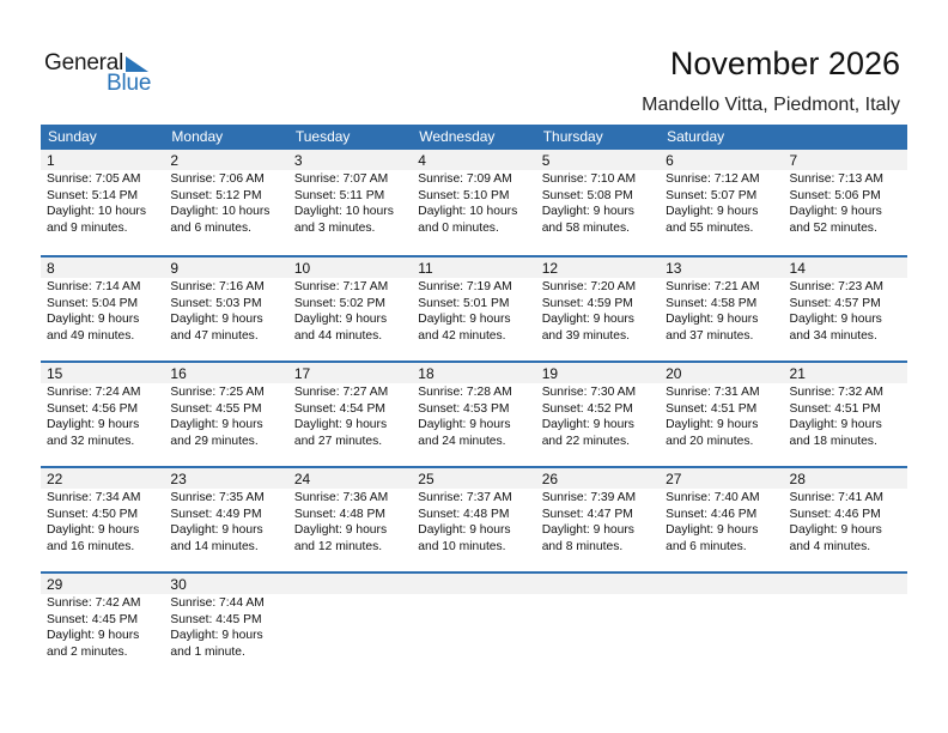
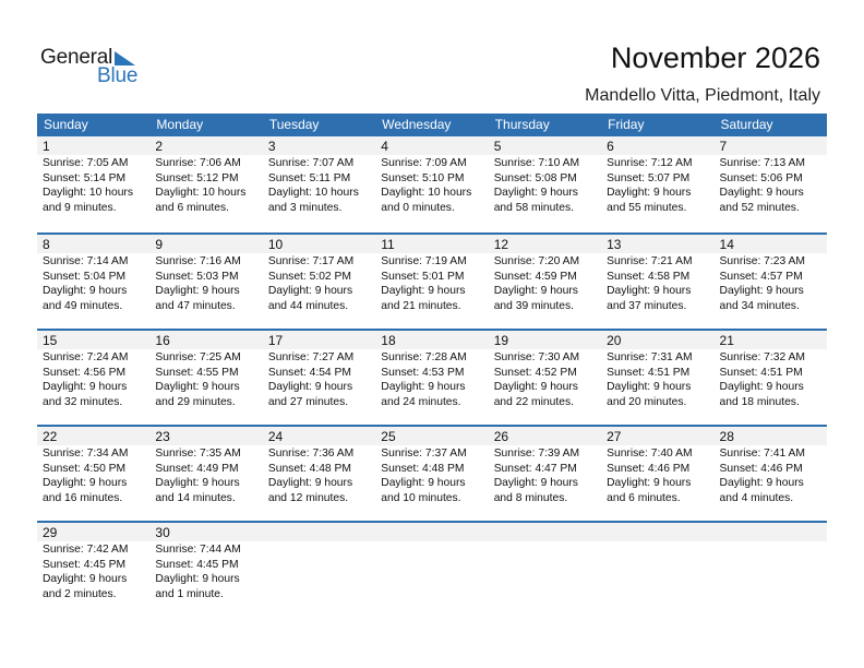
  General
  Blue
  November 2026
  Mandello Vitta, Piedmont, Italy
  Sunday
  Monday
  Tuesday
  Wednesday
  Thursday
+ Friday
  Saturday
  1
  2
  3
  4
  5
  6
  7
  Sunrise: 7:05 AM
  Sunset: 5:14 PM
  Daylight: 10 hours
  and 9 minutes.
  Sunrise: 7:06 AM
  Sunset: 5:12 PM
  Daylight: 10 hours
  and 6 minutes.
  Sunrise: 7:07 AM
  Sunset: 5:11 PM
  Daylight: 10 hours
  and 3 minutes.
  Sunrise: 7:09 AM
  Sunset: 5:10 PM
  Daylight: 10 hours
  and 0 minutes.
  Sunrise: 7:10 AM
  Sunset: 5:08 PM
  Daylight: 9 hours
  and 58 minutes.
  Sunrise: 7:12 AM
  Sunset: 5:07 PM
  Daylight: 9 hours
  and 55 minutes.
  Sunrise: 7:13 AM
  Sunset: 5:06 PM
  Daylight: 9 hours
  and 52 minutes.
  8
  9
  10
  11
  12
  13
  14
  Sunrise: 7:14 AM
  Sunset: 5:04 PM
  Daylight: 9 hours
  and 49 minutes.
  Sunrise: 7:16 AM
  Sunset: 5:03 PM
  Daylight: 9 hours
  and 47 minutes.
  Sunrise: 7:17 AM
  Sunset: 5:02 PM
  Daylight: 9 hours
  and 44 minutes.
  Sunrise: 7:19 AM
  Sunset: 5:01 PM
  Daylight: 9 hours
- and 42 minutes.
+ and 21 minutes.
  Sunrise: 7:20 AM
  Sunset: 4:59 PM
  Daylight: 9 hours
  and 39 minutes.
  Sunrise: 7:21 AM
  Sunset: 4:58 PM
  Daylight: 9 hours
  and 37 minutes.
  Sunrise: 7:23 AM
  Sunset: 4:57 PM
  Daylight: 9 hours
  and 34 minutes.
  15
  16
  17
  18
  19
  20
  21
  Sunrise: 7:24 AM
  Sunset: 4:56 PM
  Daylight: 9 hours
  and 32 minutes.
  Sunrise: 7:25 AM
  Sunset: 4:55 PM
  Daylight: 9 hours
  and 29 minutes.
  Sunrise: 7:27 AM
  Sunset: 4:54 PM
  Daylight: 9 hours
  and 27 minutes.
  Sunrise: 7:28 AM
  Sunset: 4:53 PM
  Daylight: 9 hours
  and 24 minutes.
  Sunrise: 7:30 AM
  Sunset: 4:52 PM
  Daylight: 9 hours
  and 22 minutes.
  Sunrise: 7:31 AM
  Sunset: 4:51 PM
  Daylight: 9 hours
  and 20 minutes.
  Sunrise: 7:32 AM
  Sunset: 4:51 PM
  Daylight: 9 hours
  and 18 minutes.
  22
  23
  24
  25
  26
  27
  28
  Sunrise: 7:34 AM
  Sunset: 4:50 PM
  Daylight: 9 hours
  and 16 minutes.
  Sunrise: 7:35 AM
  Sunset: 4:49 PM
  Daylight: 9 hours
  and 14 minutes.
  Sunrise: 7:36 AM
  Sunset: 4:48 PM
  Daylight: 9 hours
  and 12 minutes.
  Sunrise: 7:37 AM
  Sunset: 4:48 PM
  Daylight: 9 hours
  and 10 minutes.
  Sunrise: 7:39 AM
  Sunset: 4:47 PM
  Daylight: 9 hours
  and 8 minutes.
  Sunrise: 7:40 AM
  Sunset: 4:46 PM
  Daylight: 9 hours
  and 6 minutes.
  Sunrise: 7:41 AM
  Sunset: 4:46 PM
  Daylight: 9 hours
  and 4 minutes.
  29
  30
  Sunrise: 7:42 AM
  Sunset: 4:45 PM
  Daylight: 9 hours
  and 2 minutes.
  Sunrise: 7:44 AM
  Sunset: 4:45 PM
  Daylight: 9 hours
  and 1 minute.
